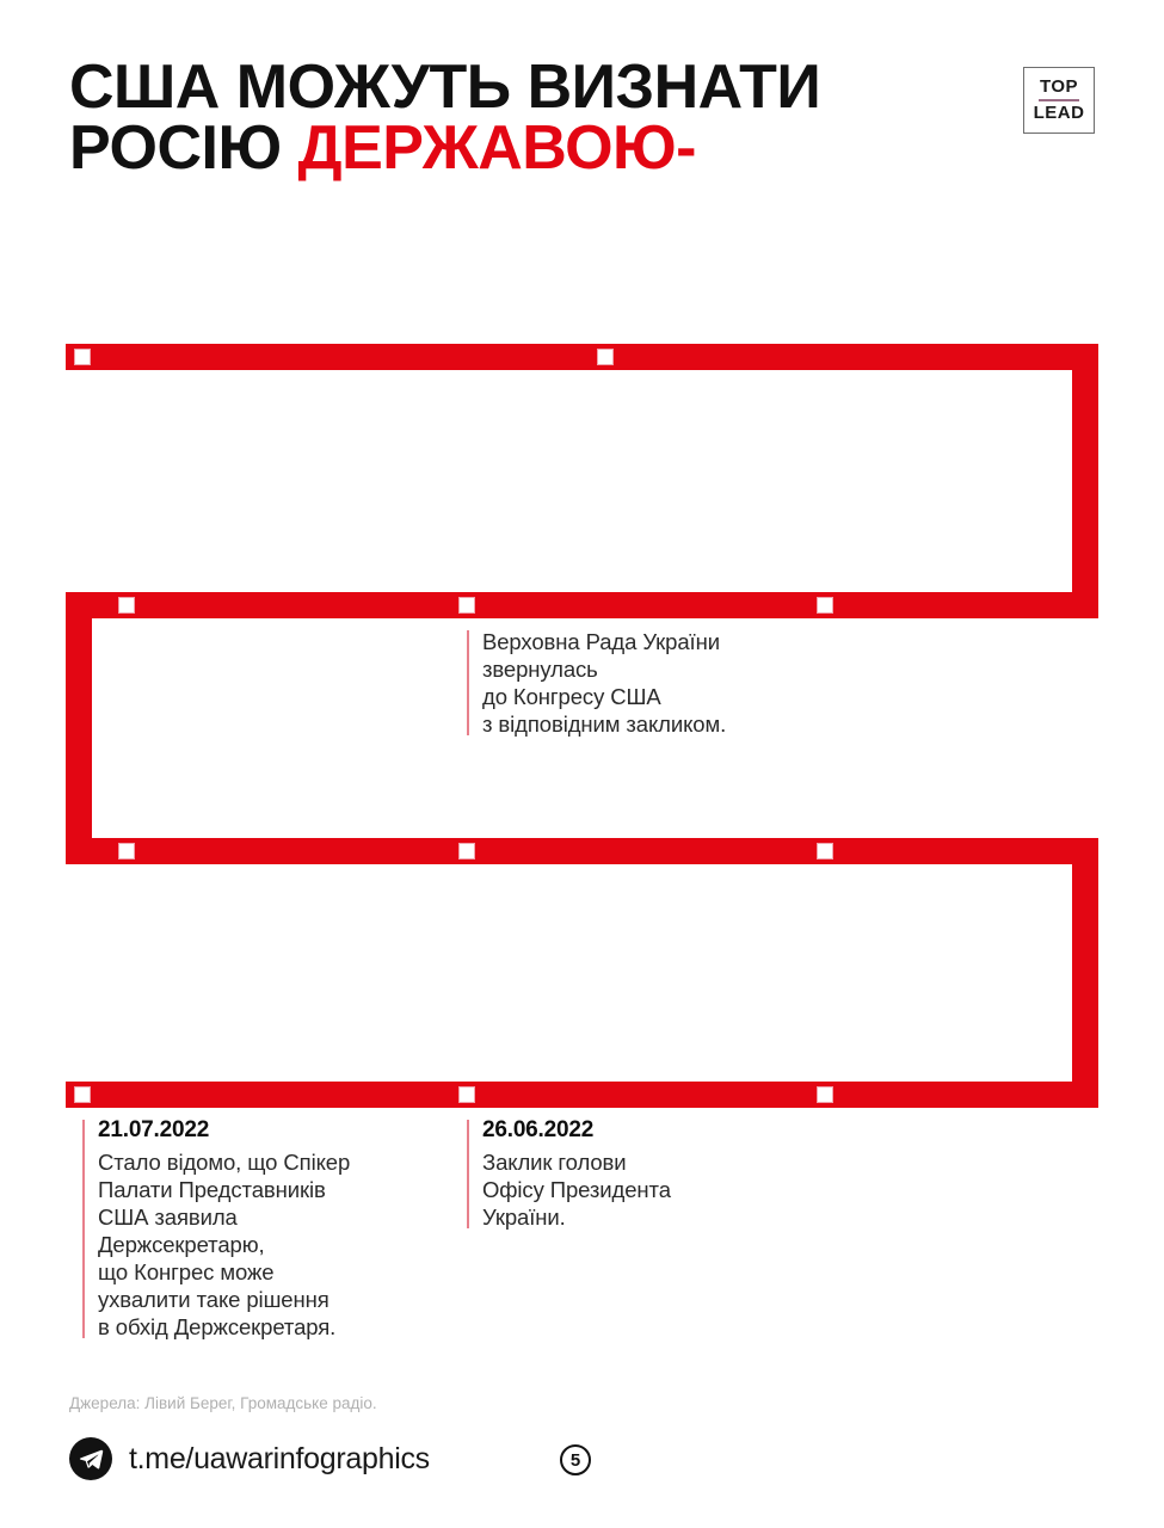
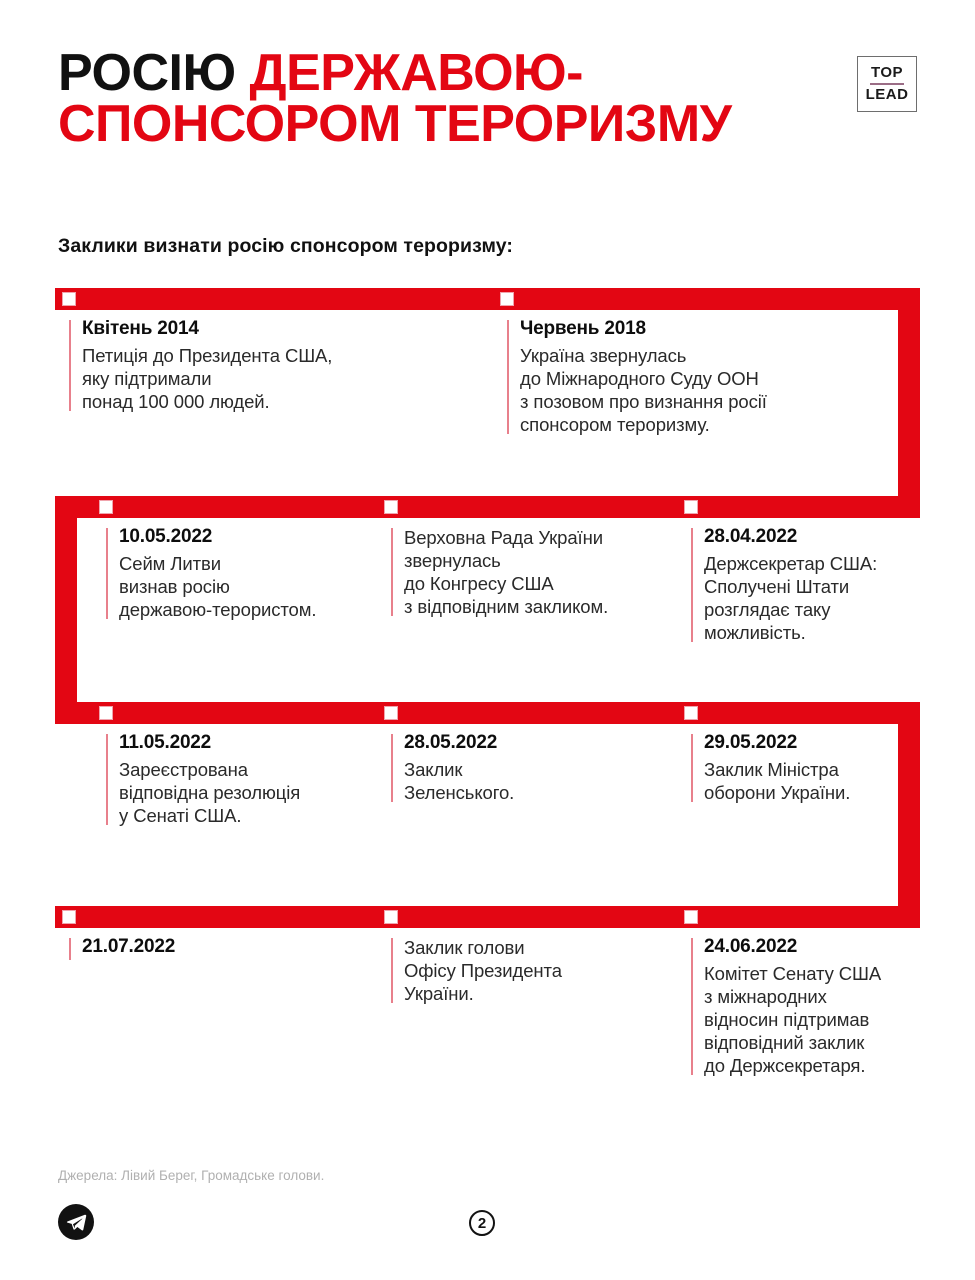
- США МОЖУТЬ ВИЗНАТИ
  РОСІЮ ДЕРЖАВОЮ-
+ СПОНСОРОМ ТЕРОРИЗМУ
  TOP
  LEAD
+ Заклики визнати росію спонсором тероризму:
+ Квітень 2014
+ Петиція до Президента США,
+ яку підтримали
+ понад 100 000 людей.
+ Червень 2018
+ Україна звернулась
+ до Міжнародного Суду ООН
+ з позовом про визнання росії
+ спонсором тероризму.
+ 10.05.2022
+ Сейм Литви
+ визнав росію
+ державою-терористом.
  Верховна Рада України
  звернулась
  до Конгресу США
  з відповідним закликом.
+ 28.04.2022
+ Держсекретар США:
+ Сполучені Штати
+ розглядає таку
+ можливість.
+ 11.05.2022
+ Зареєстрована
+ відповідна резолюція
+ у Сенаті США.
+ 28.05.2022
+ Заклик
+ Зеленського.
+ 29.05.2022
+ Заклик Міністра
+ оборони України.
  21.07.2022
- Стало відомо, що Спікер
- Палати Представників
- США заявила
- Держсекретарю,
- що Конгрес може
- ухвалити таке рішення
- в обхід Держсекретаря.
- 26.06.2022
  Заклик голови
  Офісу Президента
  України.
+ 24.06.2022
+ Комітет Сенату США
+ з міжнародних
+ відносин підтримав
+ відповідний заклик
+ до Держсекретаря.
- Джерела: Лівий Берег, Громадське радіо.
+ Джерела: Лівий Берег, Громадське голови.
- t.me/uawarinfographics
- 5
+ 2
